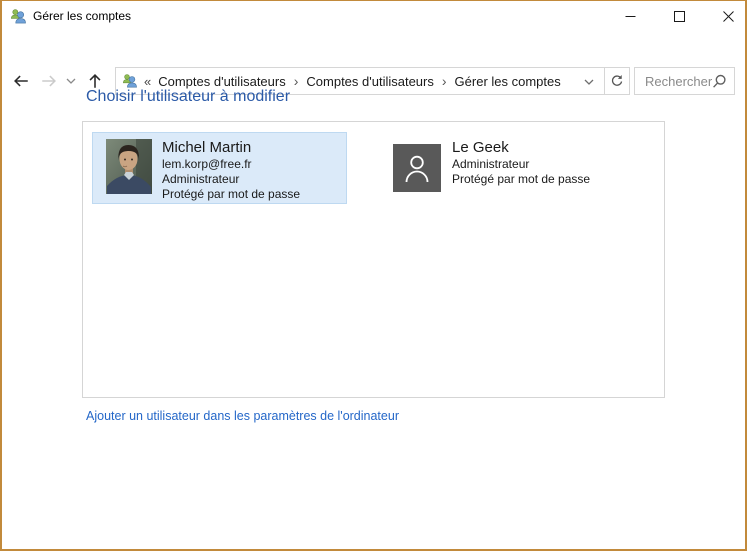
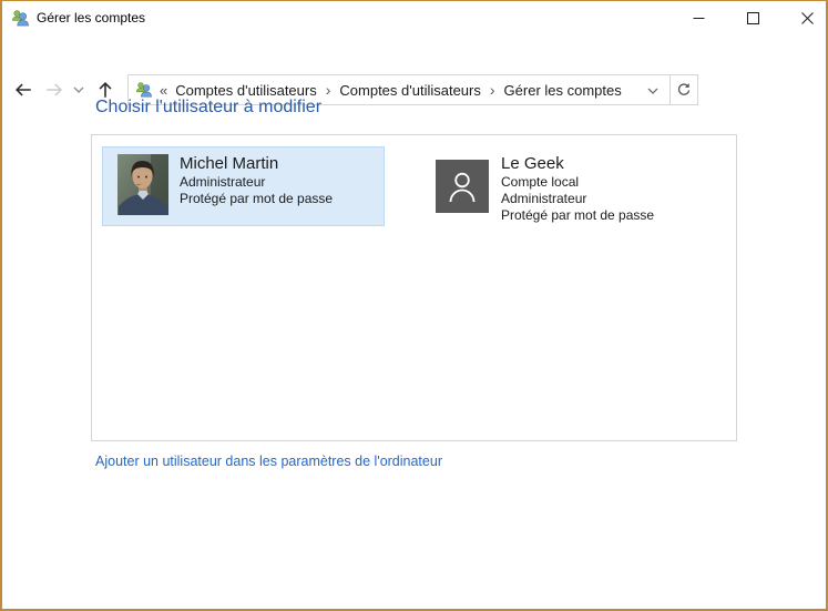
  Gérer les comptes
  «
  Comptes d'utilisateurs
  ›
  Comptes d'utilisateurs
  ›
  Gérer les comptes
- Rechercher
  Choisir l'utilisateur à modifier
  Michel Martin
- lem.korp@free.fr
  Administrateur
  Protégé par mot de passe
  Le Geek
+ Compte local
  Administrateur
  Protégé par mot de passe
  Ajouter un utilisateur dans les paramètres de l'ordinateur
